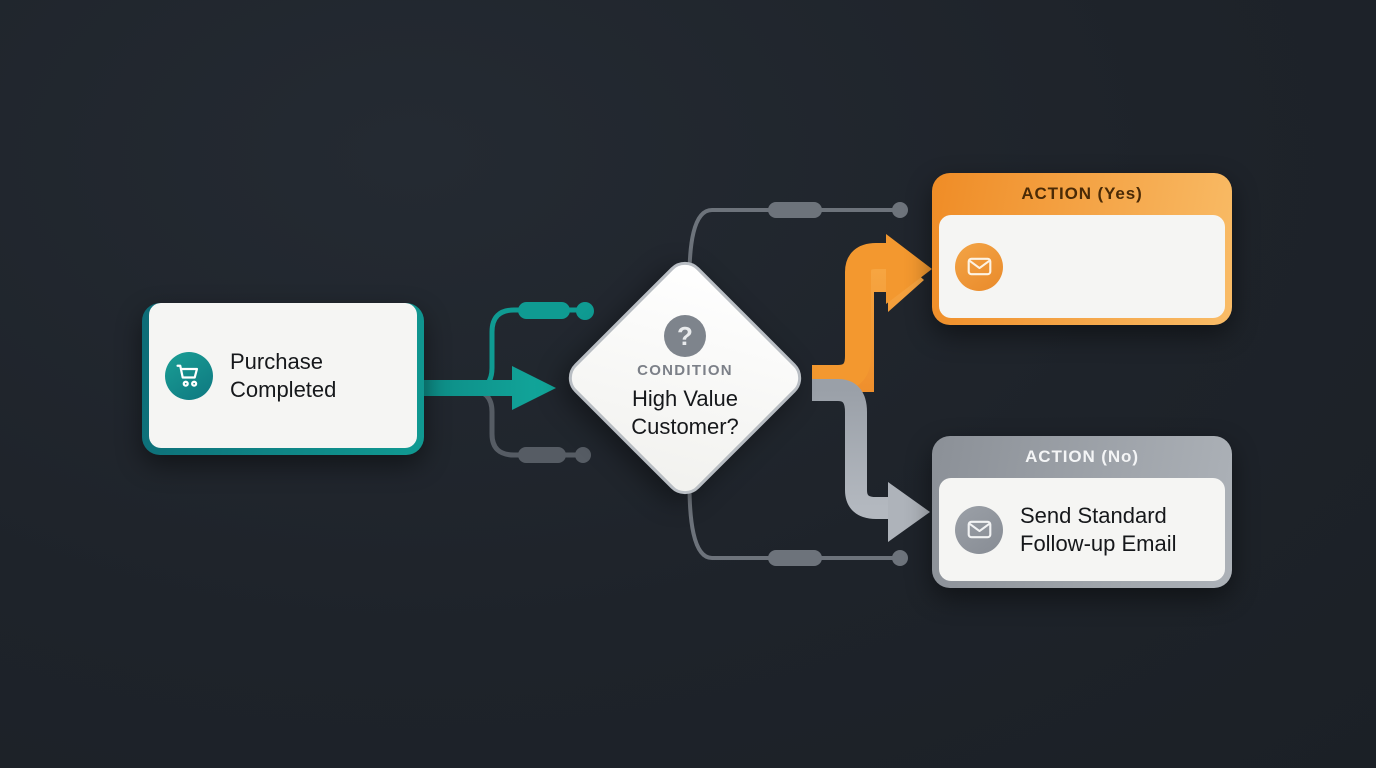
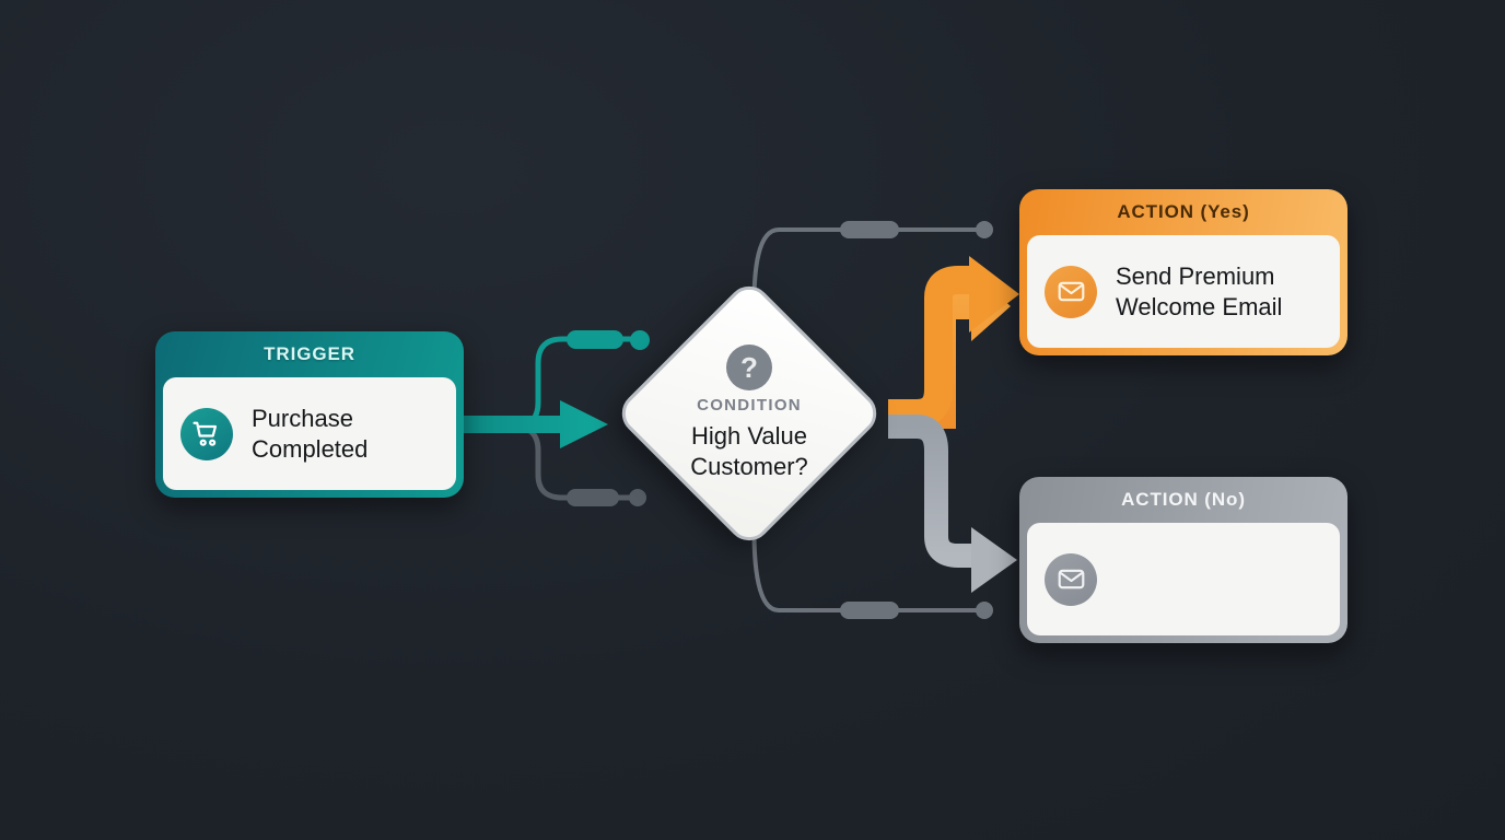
+ TRIGGER
  Purchase
  Completed
  ?
  CONDITION
  High Value
  Customer?
  ACTION (Yes)
+ Send Premium
+ Welcome Email
  ACTION (No)
- Send Standard
- Follow-up Email
